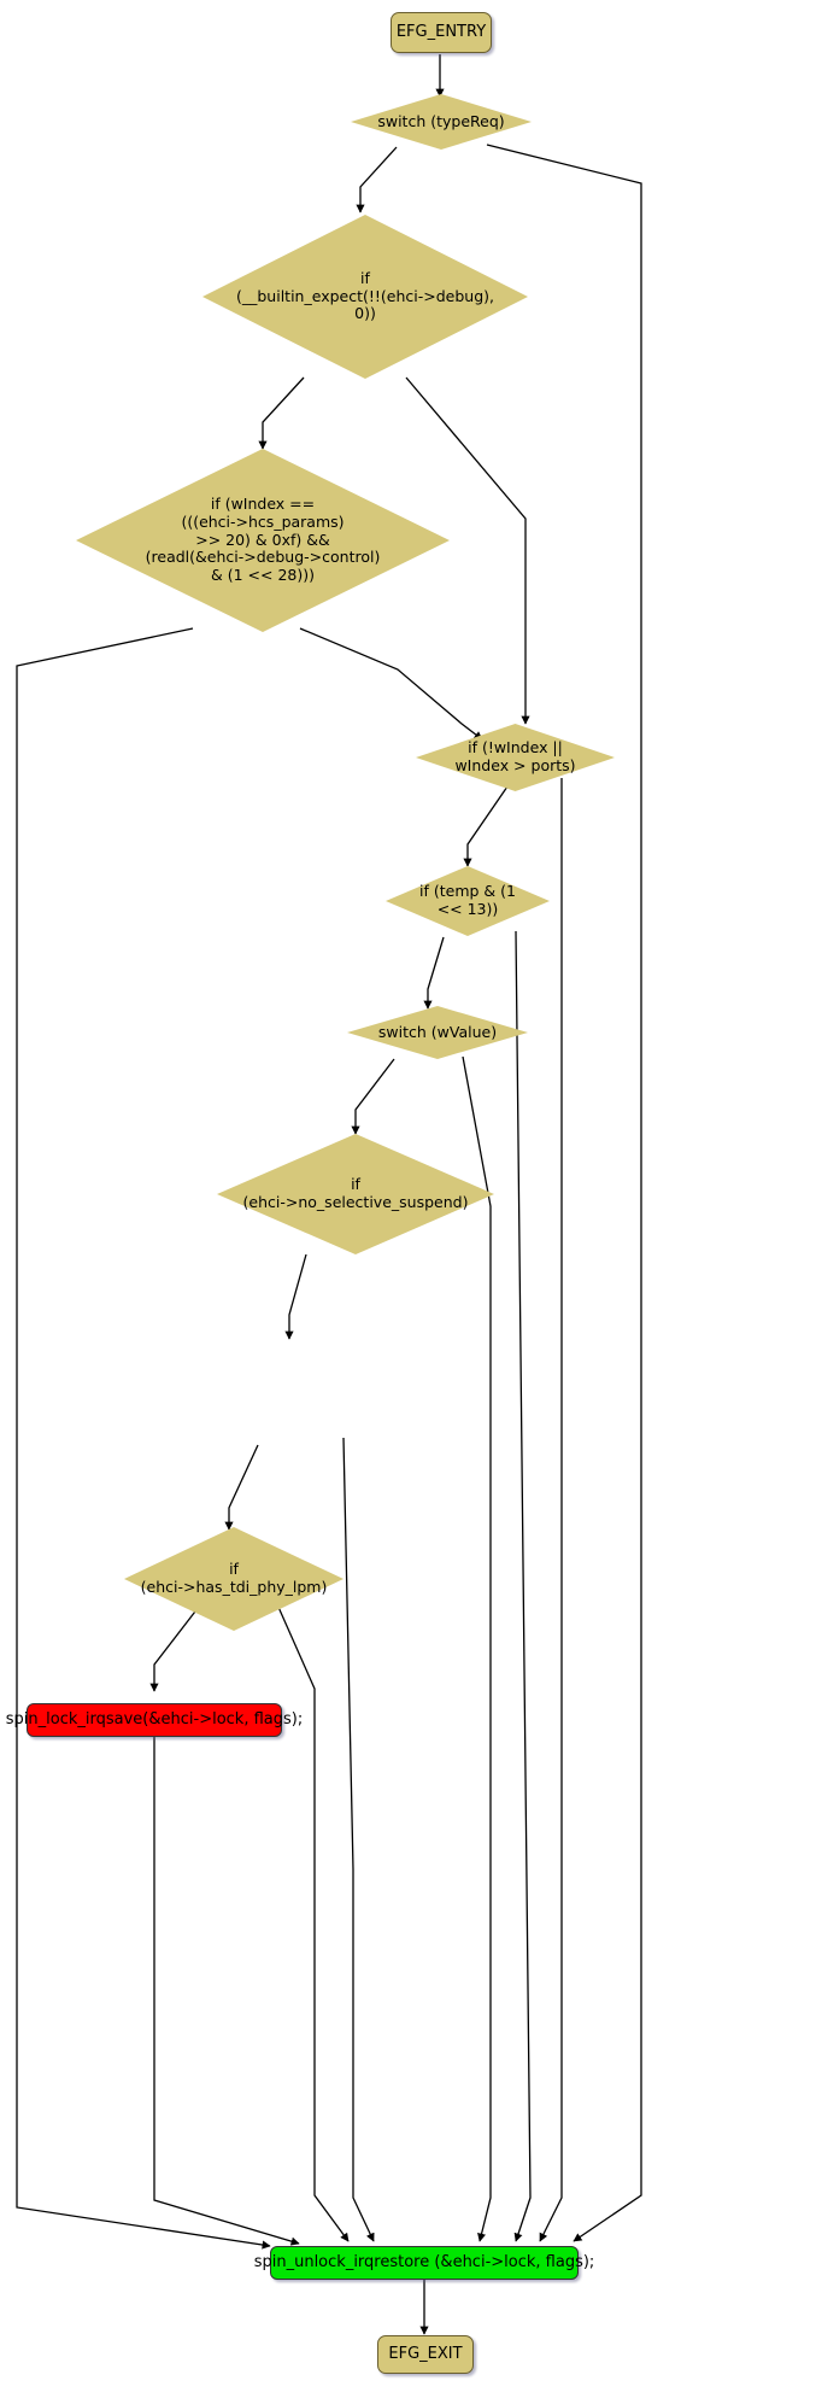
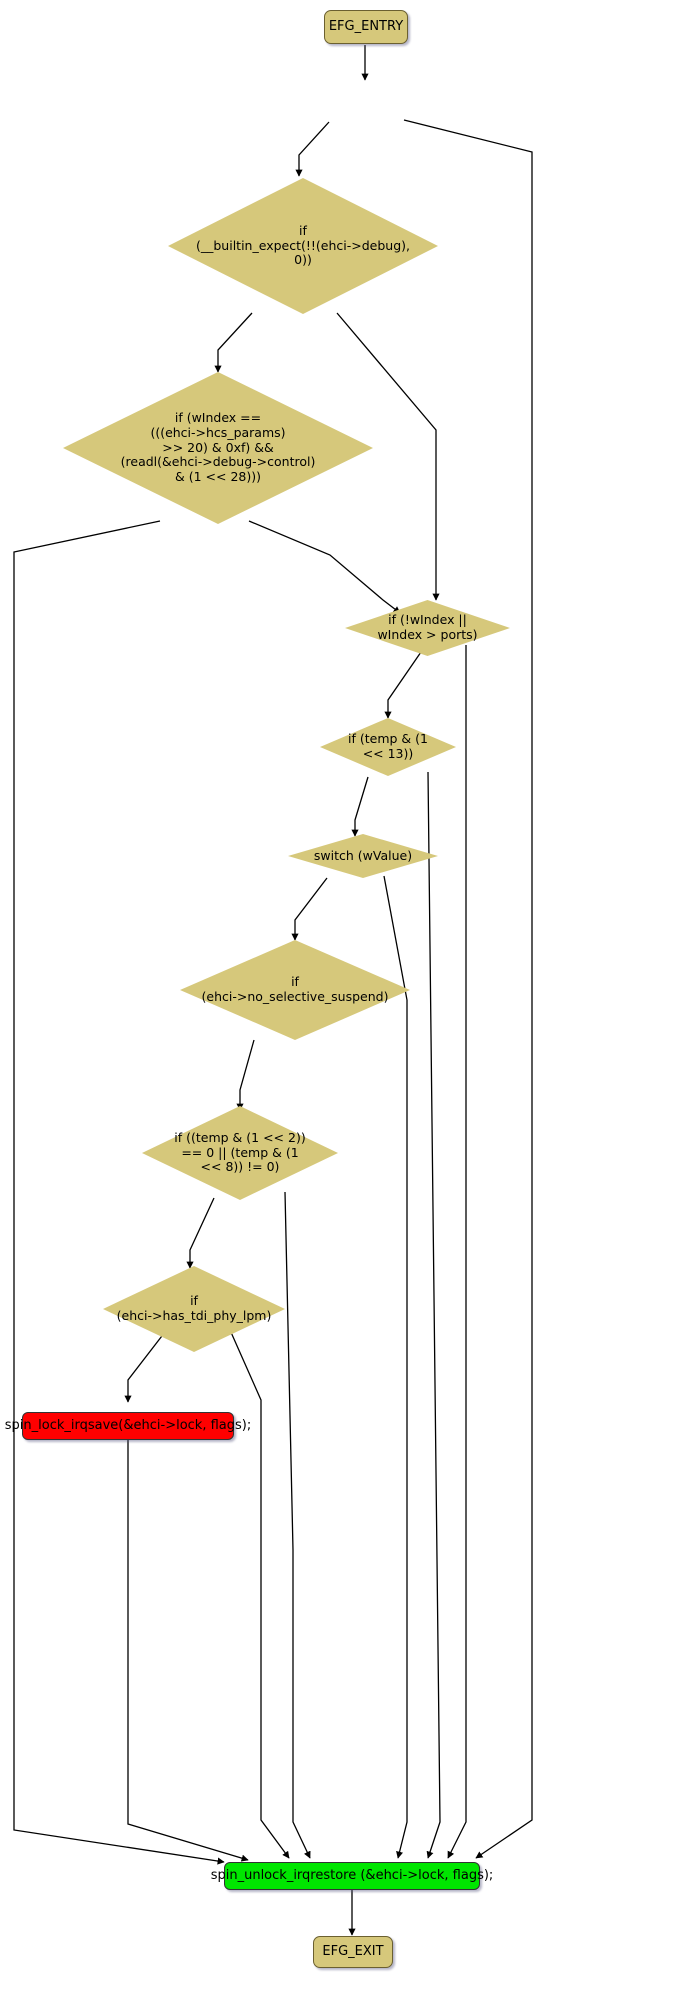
  EFG_ENTRY
- switch (typeReq)
  if
  (__builtin_expect(!!(ehci->debug),
  0))
  if (wIndex ==
  (((ehci->hcs_params)
  >> 20) & 0xf) &&
  (readl(&ehci->debug->control)
  & (1 << 28)))
  if (!wIndex ||
  wIndex > ports)
  if (temp & (1
  << 13))
  switch (wValue)
  if
  (ehci->no_selective_suspend)
+ if ((temp & (1 << 2))
+ == 0 || (temp & (1
+ << 8)) != 0)
  if
  (ehci->has_tdi_phy_lpm)
  spin_lock_irqsave(&ehci->lock, flags);
  spin_unlock_irqrestore (&ehci->lock, flags);
  EFG_EXIT
